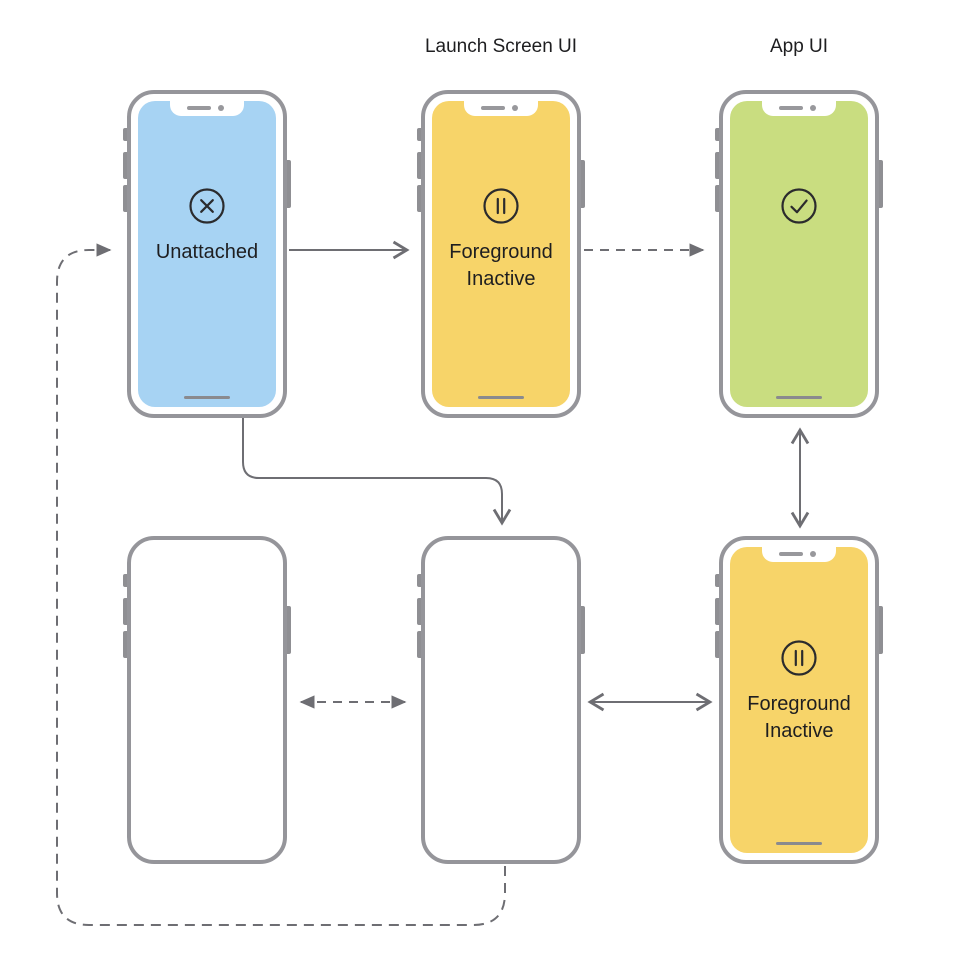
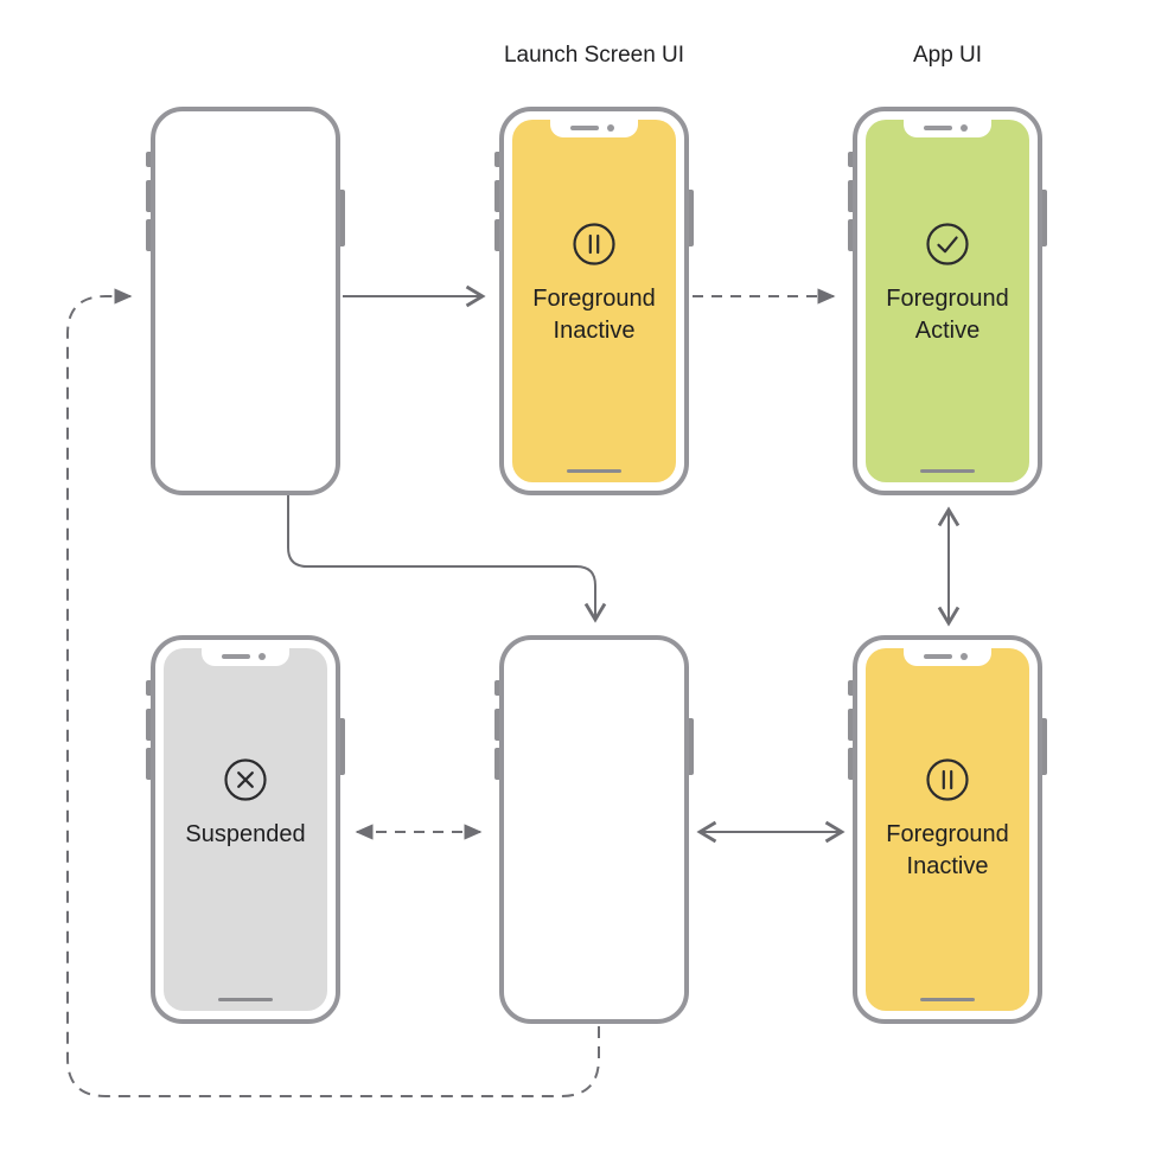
  Launch Screen UI
  App UI
- Unattached
  Foreground Inactive
+ Foreground Active
+ Suspended
  Foreground Inactive
